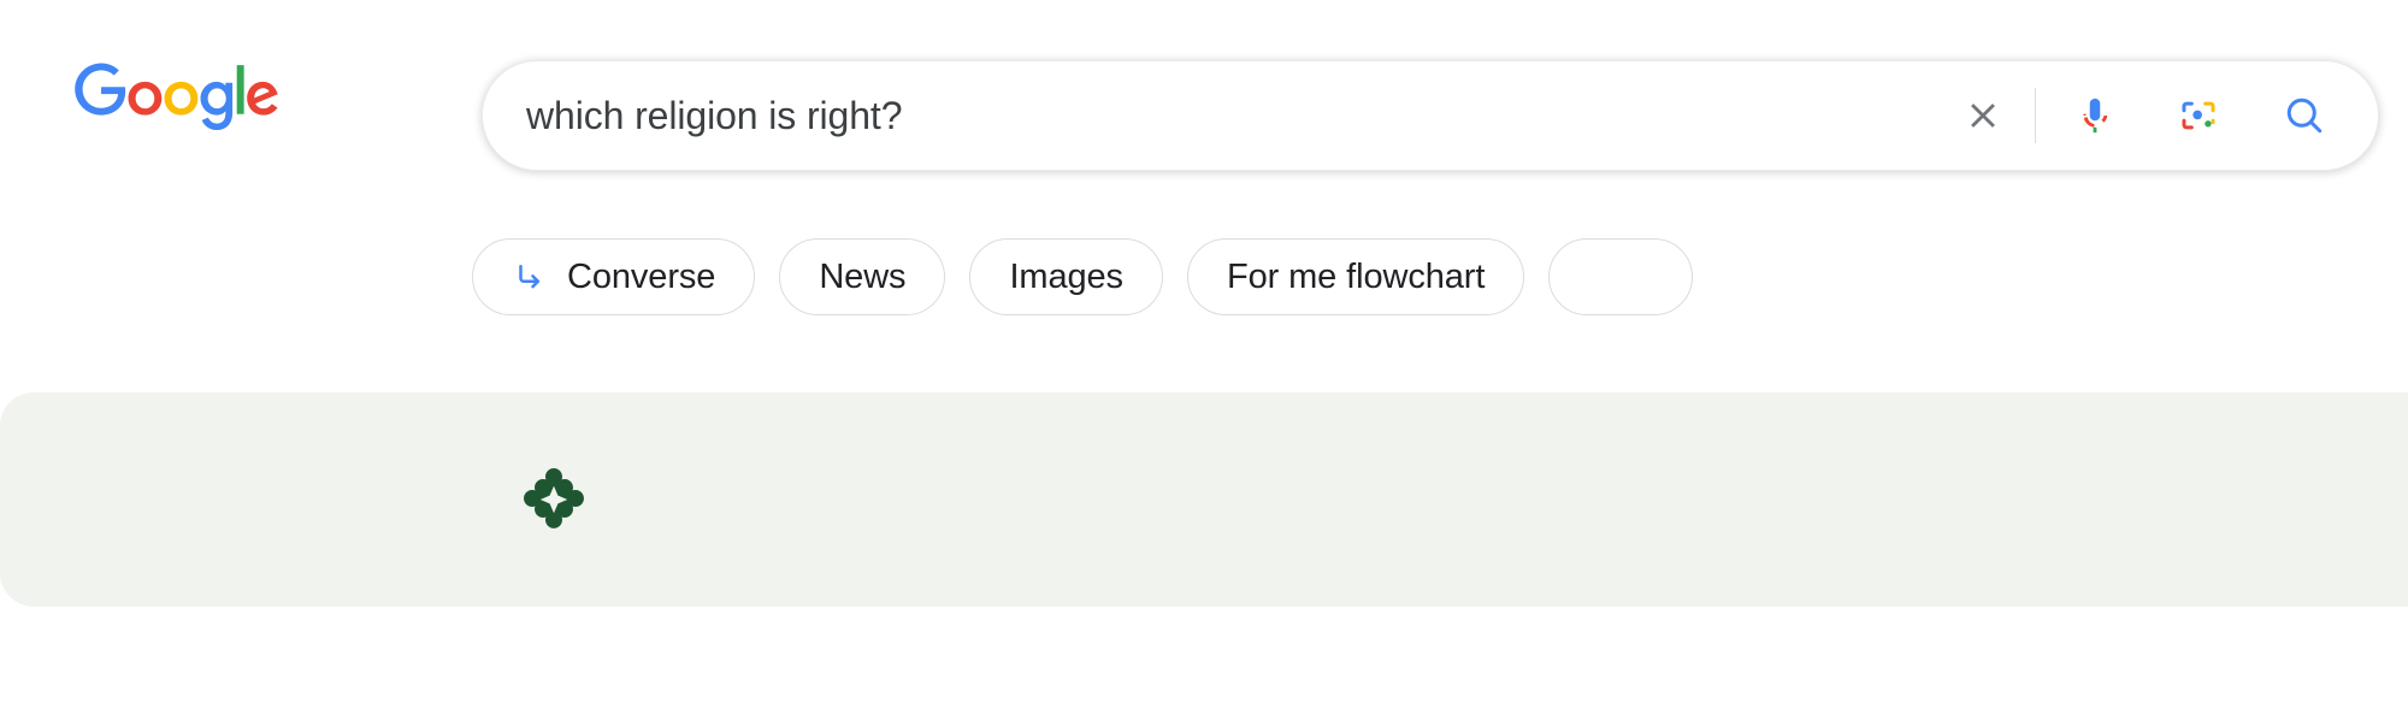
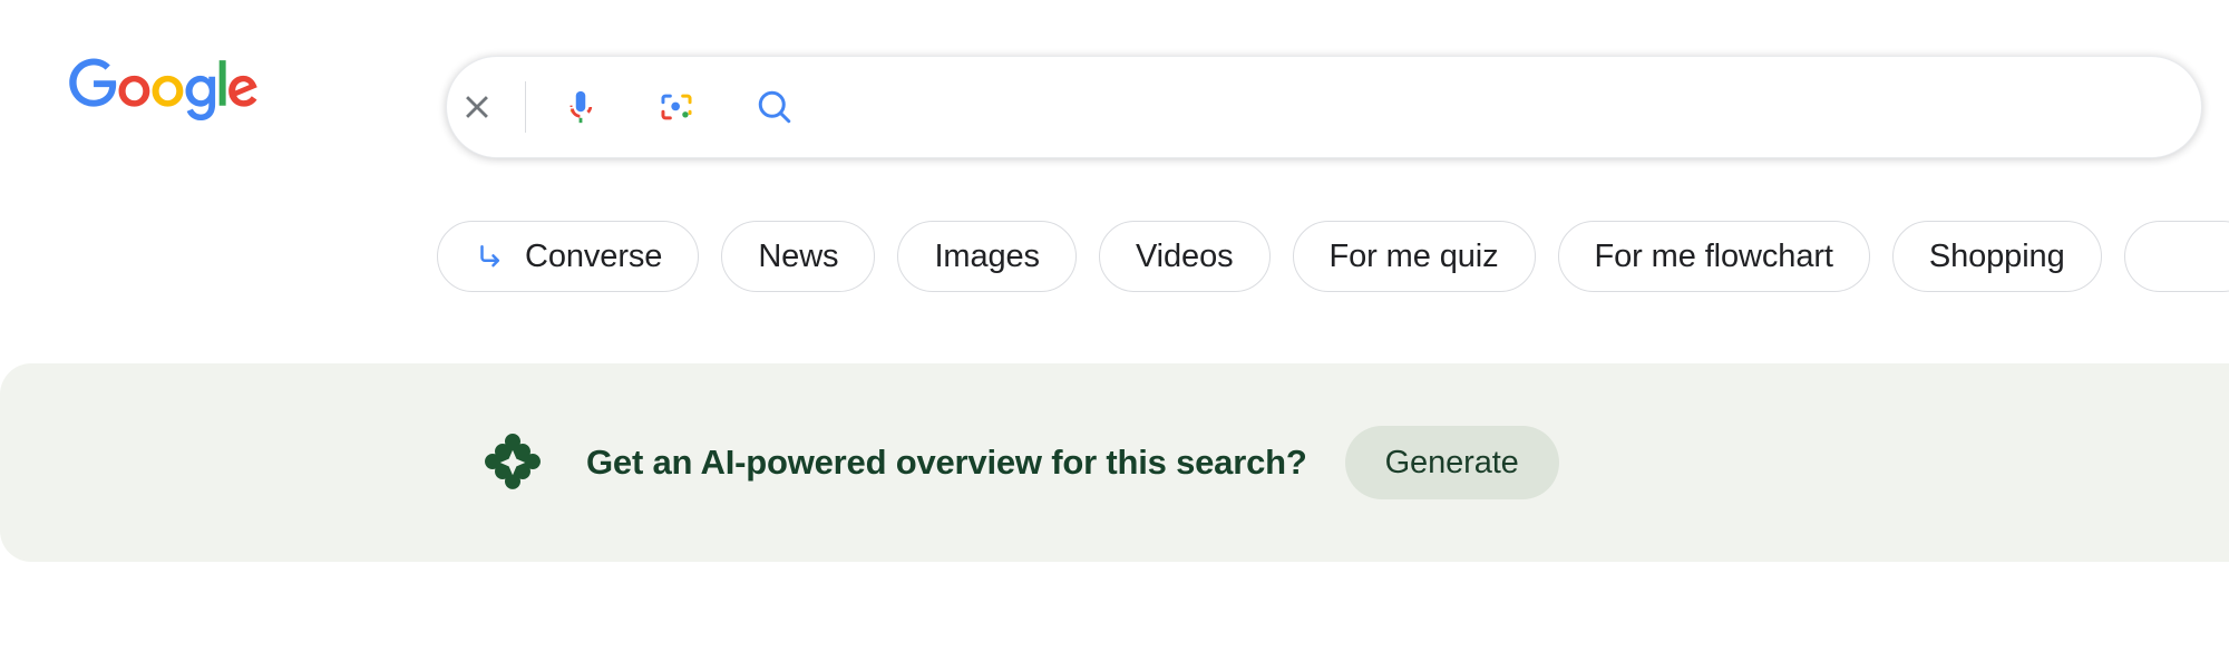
- which religion is right?
  Converse
  News
  Images
+ Videos
+ For me quiz
  For me flowchart
+ Shopping
+ Get an AI-powered overview for this search?
+ Generate
